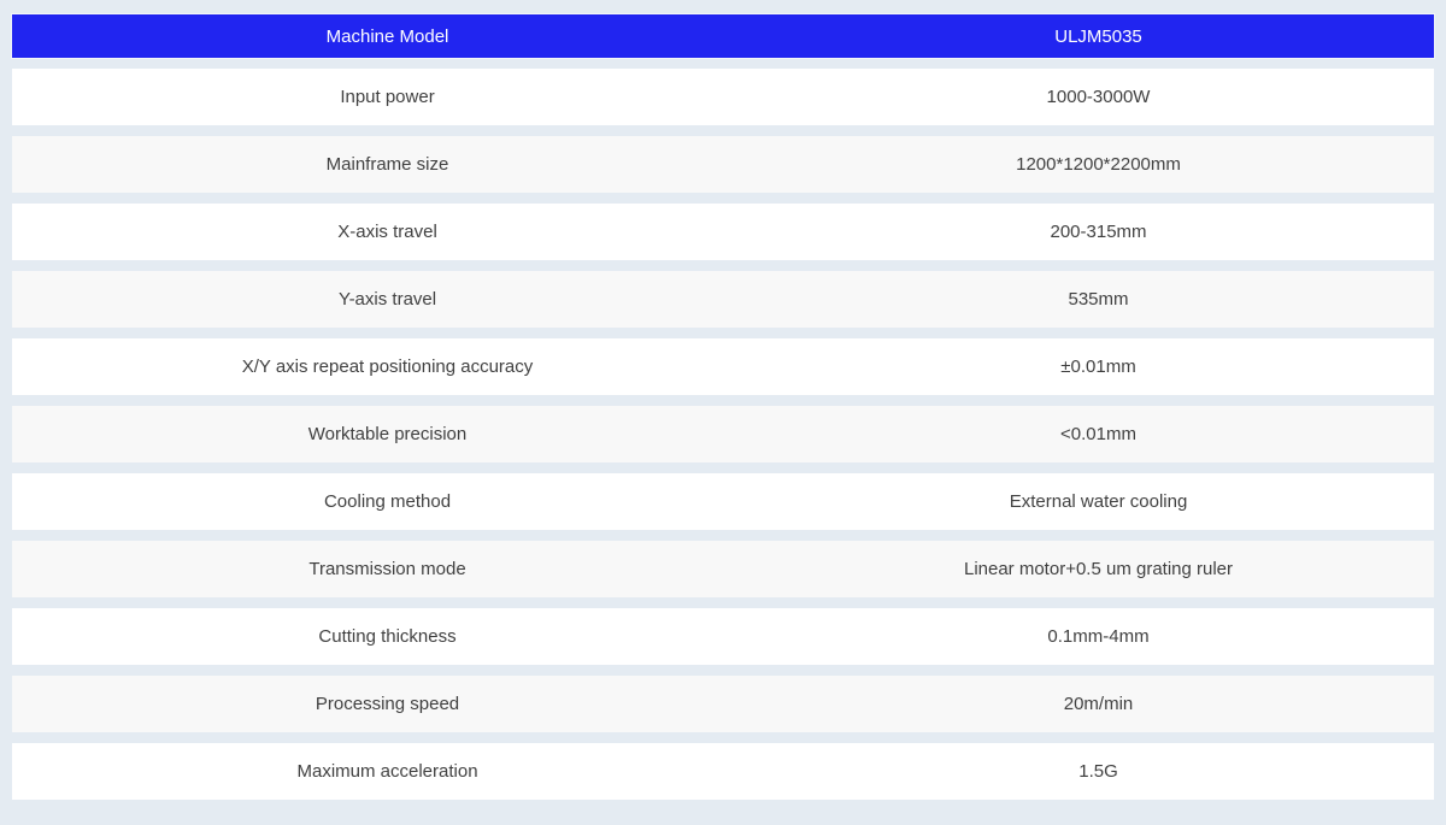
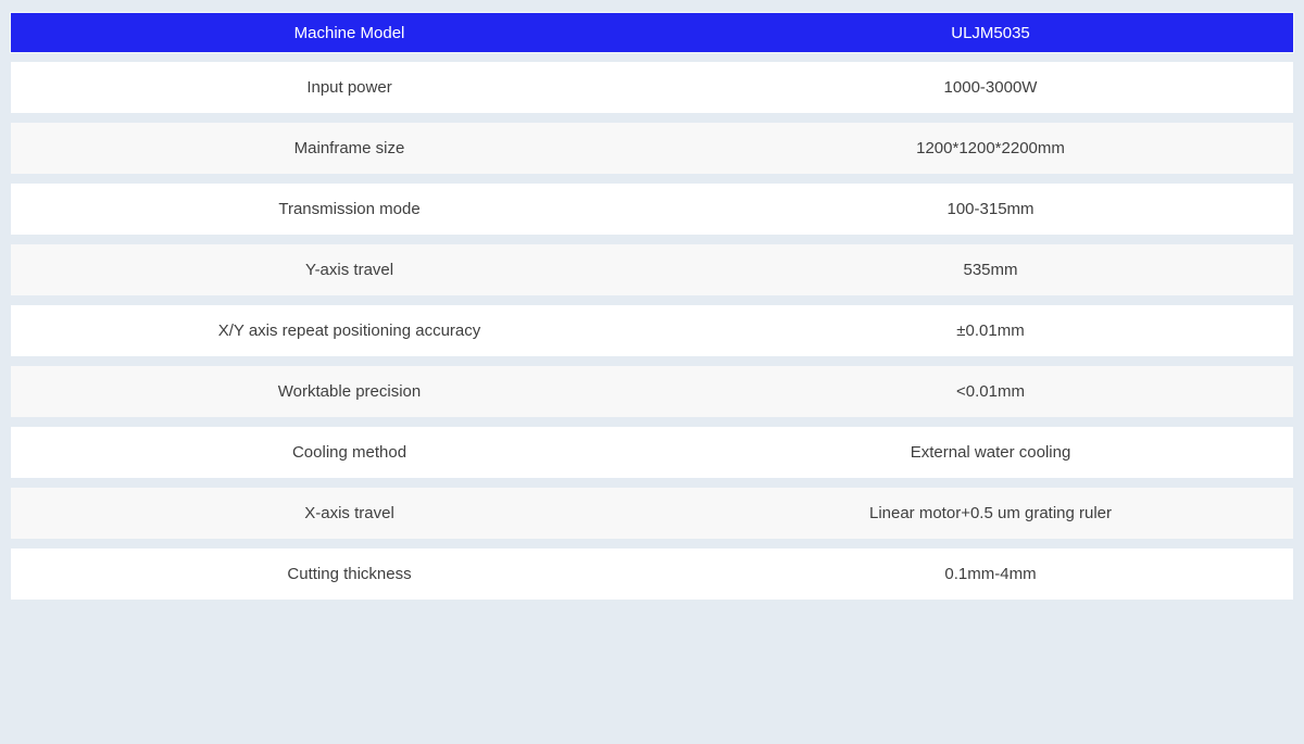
  Machine Model
  ULJM5035
  Input power
  1000-3000W
  Mainframe size
  1200*1200*2200mm
- X-axis travel
+ Transmission mode
- 200-315mm
+ 100-315mm
  Y-axis travel
  535mm
  X/Y axis repeat positioning accuracy
  ±0.01mm
  Worktable precision
  <0.01mm
  Cooling method
  External water cooling
- Transmission mode
+ X-axis travel
  Linear motor+0.5 um grating ruler
  Cutting thickness
  0.1mm-4mm
- Processing speed
- 20m/min
- Maximum acceleration
- 1.5G
